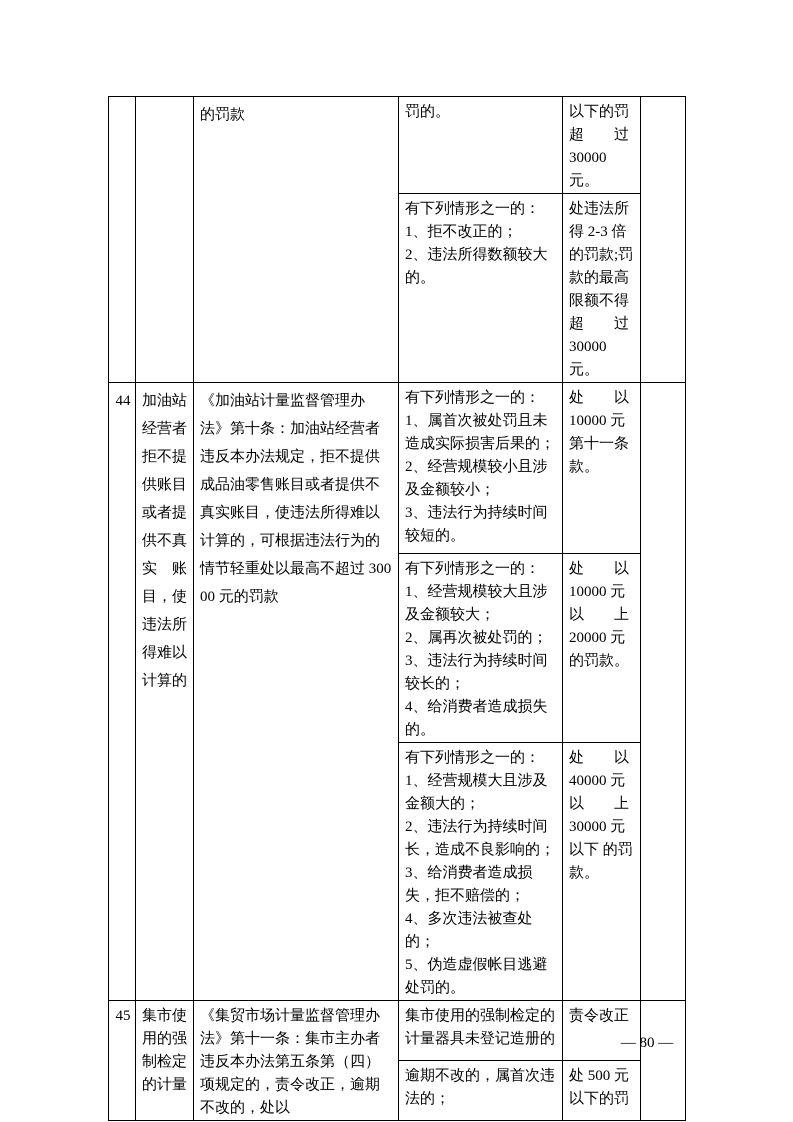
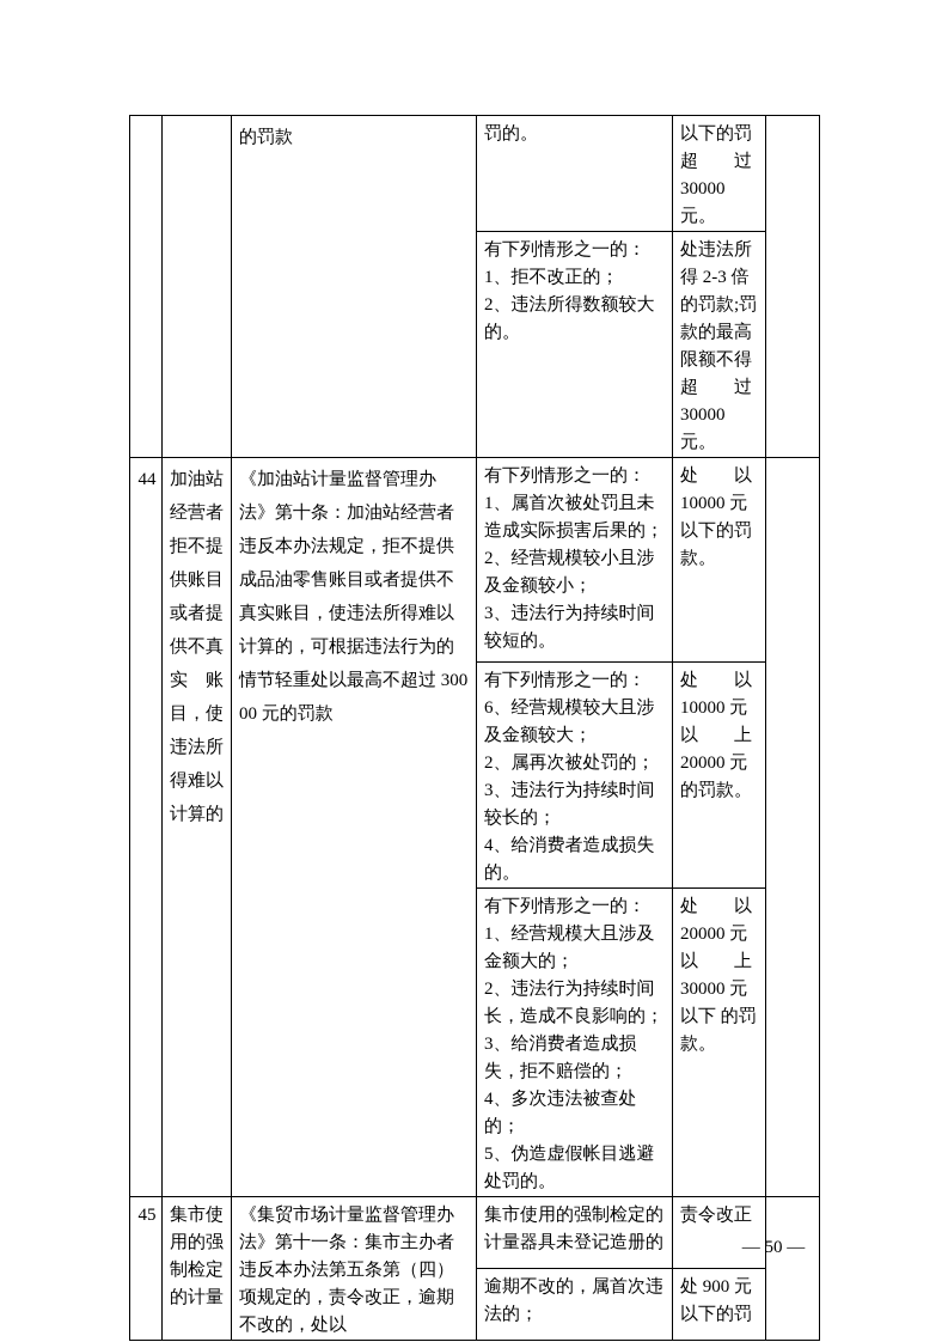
  		的罚款	罚的。	以下的罚 超 过 30000 元。
  有下列情形之一的： 1、拒不改正的； 2、违法所得数额较大的。	处违法所 得 2-3 倍 的罚款;罚 款的最高 限额不得 超 过 30000 元。
- 44	加油站 经营者 拒不提 供账目 或者提 供不真 实 账 目，使 违法所 得难以 计算的	《加油站计量监督管理办法》第十条：加油站经营者违反本办法规定，拒不提供成品油零售账目或者提供不真实账目，使违法所得难以计算的，可根据违法行为的情节轻重处以最高不超过 30000 元的罚款	有下列情形之一的： 1、属首次被处罚且未造成实际损害后果的； 2、经营规模较小且涉及金额较小； 3、违法行为持续时间较短的。	处 以 10000 元 第十一条 款。
+ 44	加油站 经营者 拒不提 供账目 或者提 供不真 实 账 目，使 违法所 得难以 计算的	《加油站计量监督管理办法》第十条：加油站经营者违反本办法规定，拒不提供成品油零售账目或者提供不真实账目，使违法所得难以计算的，可根据违法行为的情节轻重处以最高不超过 30000 元的罚款	有下列情形之一的： 1、属首次被处罚且未造成实际损害后果的； 2、经营规模较小且涉及金额较小； 3、违法行为持续时间较短的。	处 以 10000 元 以下的罚 款。
- 有下列情形之一的： 1、经营规模较大且涉及金额较大； 2、属再次被处罚的； 3、违法行为持续时间较长的； 4、给消费者造成损失的。	处 以 10000 元 以 上 20000 元 的罚款。
+ 有下列情形之一的： 6、经营规模较大且涉及金额较大； 2、属再次被处罚的； 3、违法行为持续时间较长的； 4、给消费者造成损失的。	处 以 10000 元 以 上 20000 元 的罚款。
- 有下列情形之一的： 1、经营规模大且涉及金额大的； 2、违法行为持续时间长，造成不良影响的； 3、给消费者造成损失，拒不赔偿的； 4、多次违法被查处的； 5、伪造虚假帐目逃避处罚的。	处 以 40000 元 以 上 30000 元 以下 的罚 款。
+ 有下列情形之一的： 1、经营规模大且涉及金额大的； 2、违法行为持续时间长，造成不良影响的； 3、给消费者造成损失，拒不赔偿的； 4、多次违法被查处的； 5、伪造虚假帐目逃避处罚的。	处 以 20000 元 以 上 30000 元 以下 的罚 款。
  45	集市使 用的强 制检定 的计量	《集贸市场计量监督管理办法》第十一条：集市主办者违反本办法第五条第（四）项规定的，责令改正，逾期不改的，处以	集市使用的强制检定的计量器具未登记造册的	责令改正
- 逾期不改的，属首次违法的；	处 500 元 以下的罚
+ 逾期不改的，属首次违法的；	处 900 元 以下的罚
- — 80 —
+ — 50 —
